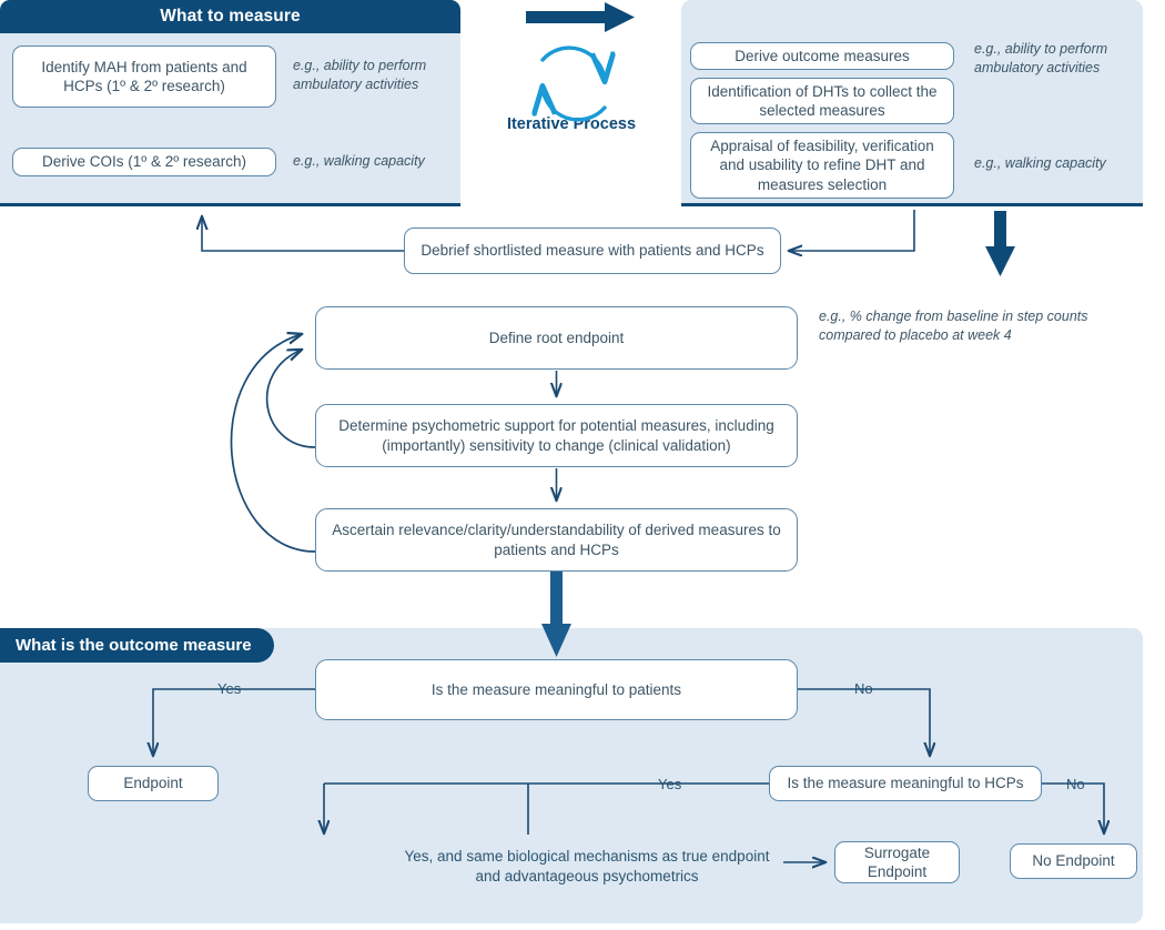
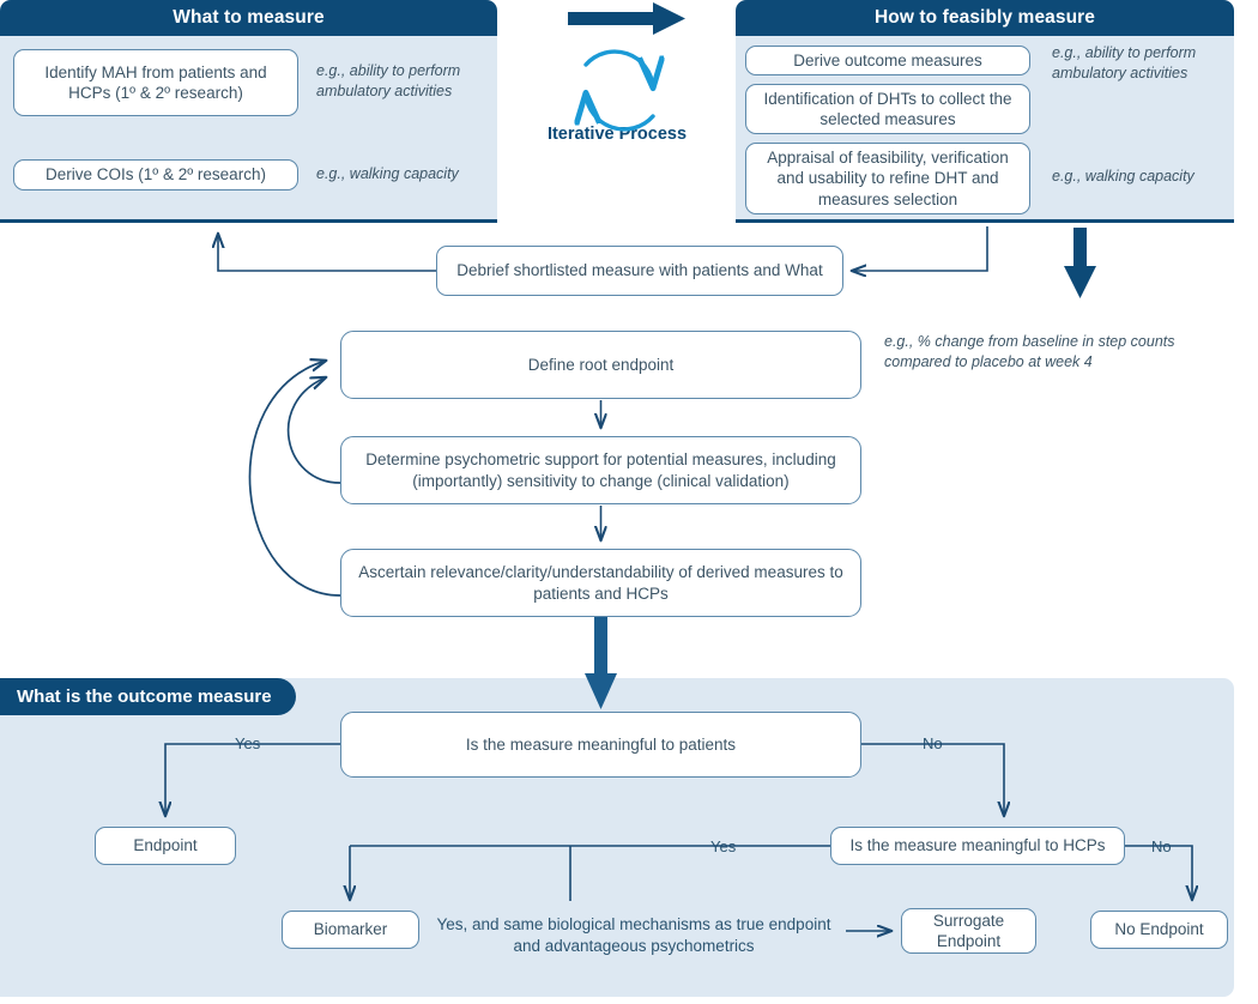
  What to measure
  Identify MAH from patients and HCPs (1º & 2º research)
  Derive COIs (1º & 2º research)
  e.g., ability to perform ambulatory activities
  e.g., walking capacity
+ How to feasibly measure
  Derive outcome measures
  Identification of DHTs to collect the selected measures
  Appraisal of feasibility, verification and usability to refine DHT and measures selection
  e.g., ability to perform ambulatory activities
  e.g., walking capacity
  Iterative Process
- Debrief shortlisted measure with patients and HCPs
+ Debrief shortlisted measure with patients and What
  Define root endpoint
  Determine psychometric support for potential measures, including (importantly) sensitivity to change (clinical validation)
  Ascertain relevance/clarity/understandability of derived measures to patients and HCPs
  e.g., % change from baseline in step counts compared to placebo at week 4
  What is the outcome measure
  Is the measure meaningful to patients
  Is the measure meaningful to HCPs
  Endpoint
+ Biomarker
  Surrogate Endpoint
  No Endpoint
  Yes, and same biological mechanisms as true endpoint and advantageous psychometrics
